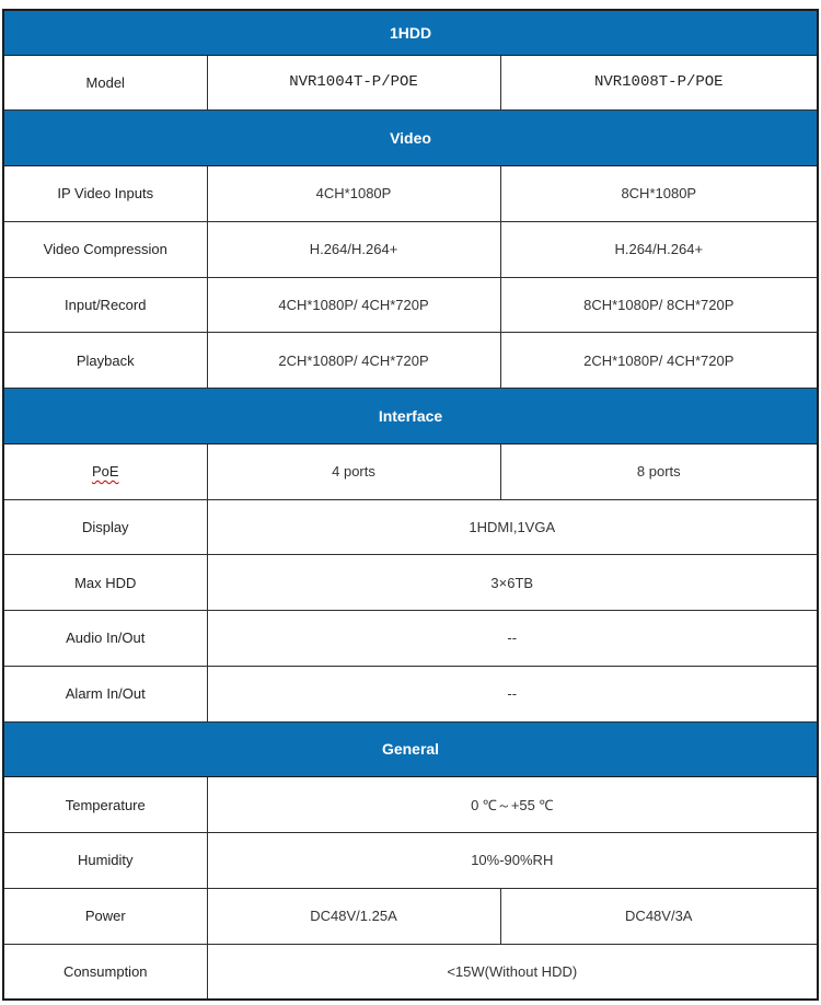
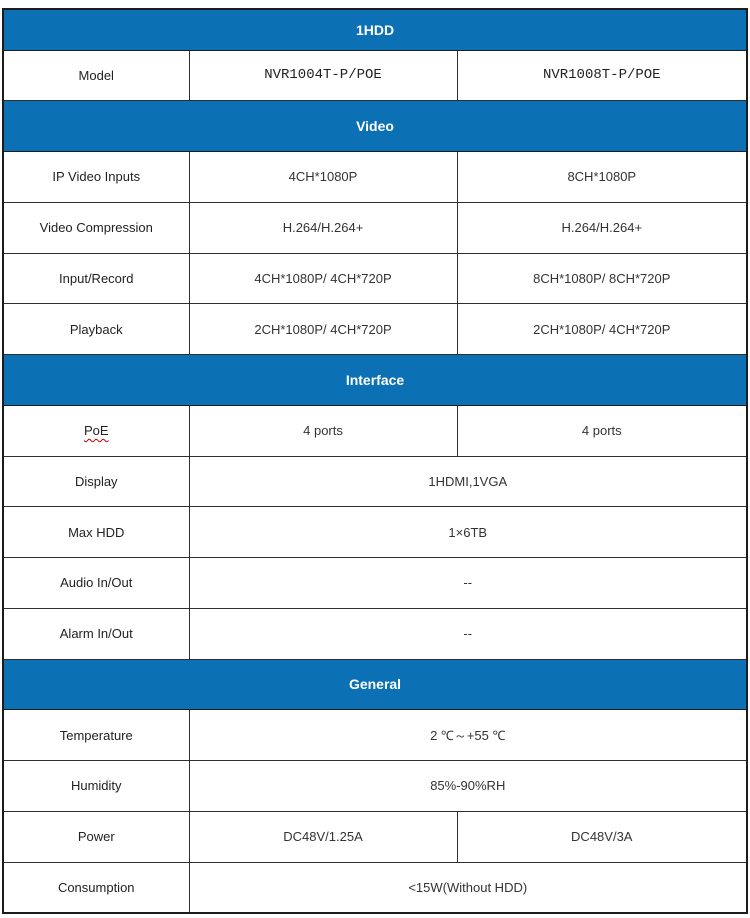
  1HDD
  Model	NVR1004T-P/POE	NVR1008T-P/POE
  Video
  IP Video Inputs	4CH*1080P	8CH*1080P
  Video Compression	H.264/H.264+	H.264/H.264+
  Input/Record	4CH*1080P/ 4CH*720P	8CH*1080P/ 8CH*720P
  Playback	2CH*1080P/ 4CH*720P	2CH*1080P/ 4CH*720P
  Interface
- PoE	4 ports	8 ports
+ PoE	4 ports	4 ports
  Display	1HDMI,1VGA
- Max HDD	3×6TB
+ Max HDD	1×6TB
  Audio In/Out	--
  Alarm In/Out	--
  General
- Temperature	0 ℃～+55 ℃
+ Temperature	2 ℃～+55 ℃
- Humidity	10%-90%RH
+ Humidity	85%-90%RH
  Power	DC48V/1.25A	DC48V/3A
  Consumption	<15W(Without HDD)
